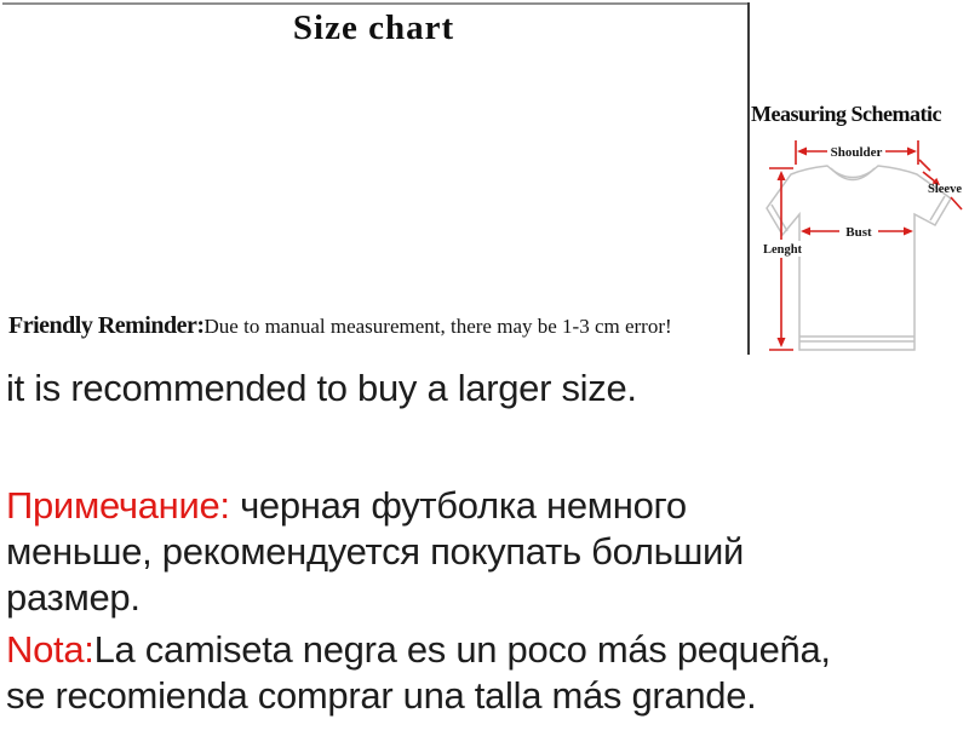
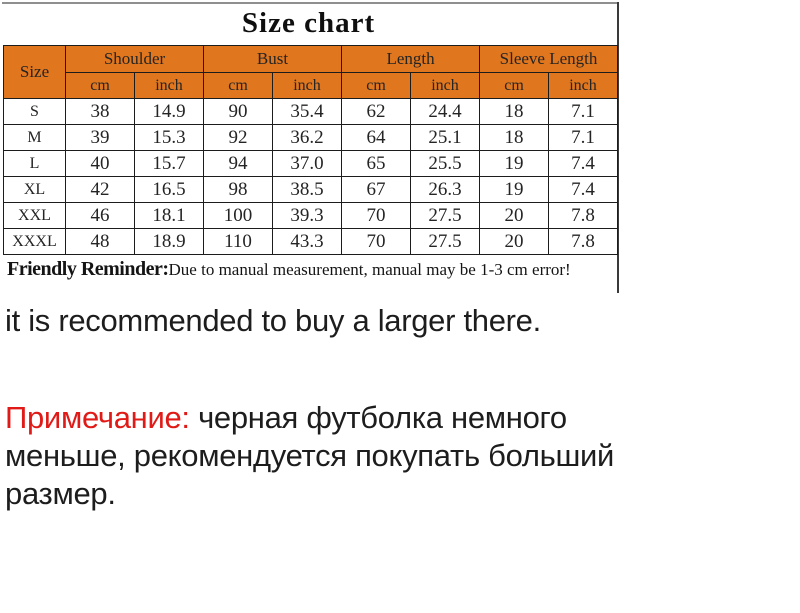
  Size chart
+ Size	Shoulder	Bust	Length	Sleeve Length
+ cm	inch	cm	inch	cm	inch	cm	inch
+ S	38	14.9	90	35.4	62	24.4	18	7.1
+ M	39	15.3	92	36.2	64	25.1	18	7.1
+ L	40	15.7	94	37.0	65	25.5	19	7.4
+ XL	42	16.5	98	38.5	67	26.3	19	7.4
+ XXL	46	18.1	100	39.3	70	27.5	20	7.8
+ XXXL	48	18.9	110	43.3	70	27.5	20	7.8
- Friendly Reminder:Due to manual measurement, there may be 1-3 cm error!
+ Friendly Reminder:Due to manual measurement, manual may be 1-3 cm error!
- Measuring Schematic
- Shoulder
- Sleeve
- Bust
- Lenght
- it is recommended to buy a larger size.
+ it is recommended to buy a larger there.
  Примечание: черная футболка немного
  меньше, рекомендуется покупать больший
  размер.
- Nota:La camiseta negra es un poco más pequeña,
- se recomienda comprar una talla más grande.
